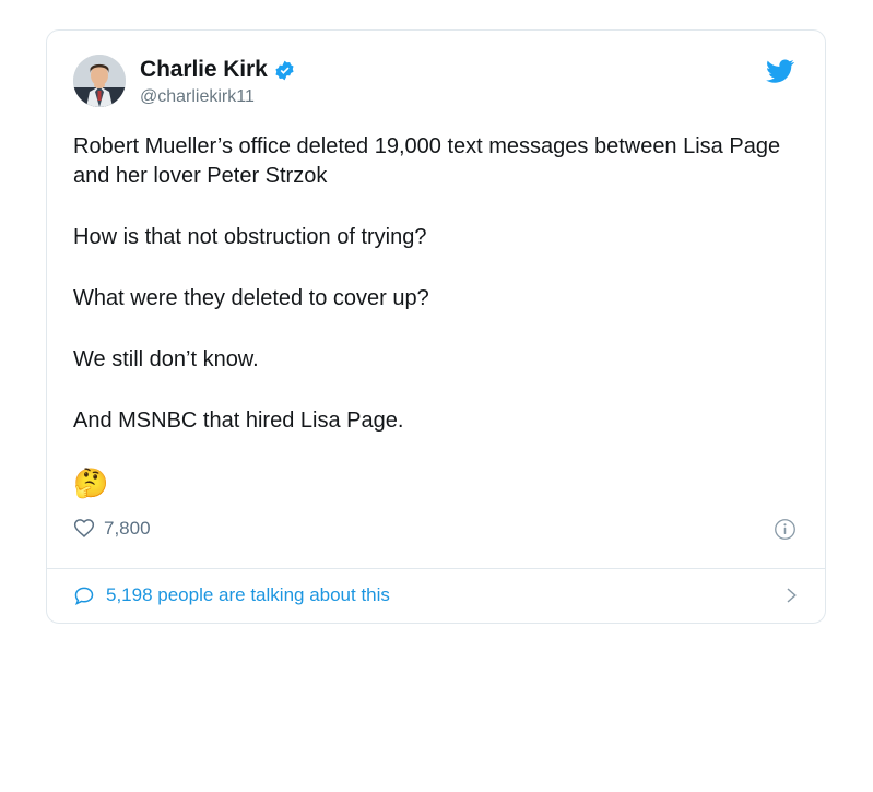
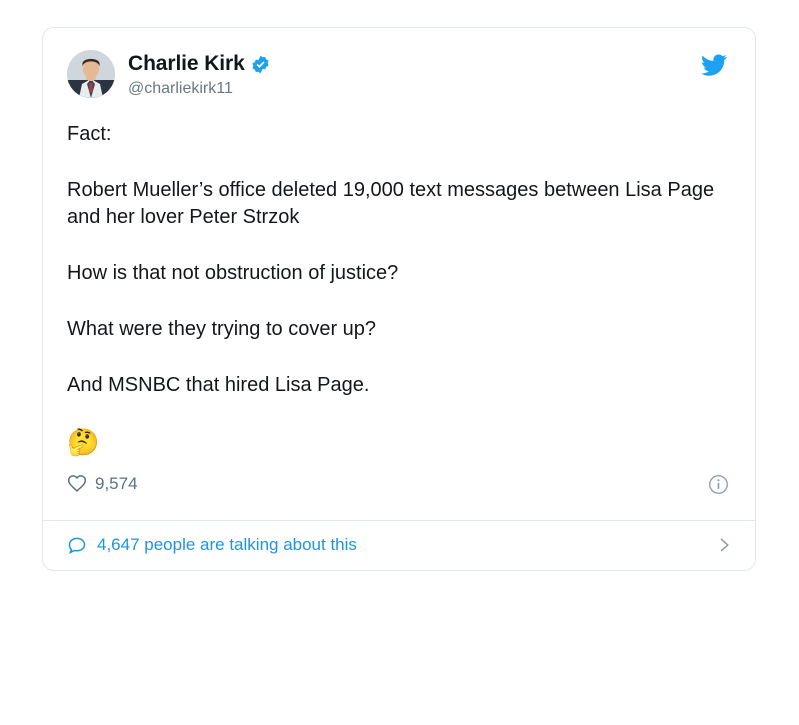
  Charlie Kirk
  @charliekirk11
+ Fact:
  Robert Mueller’s office deleted 19,000 text messages between Lisa Page and her lover Peter Strzok
- How is that not obstruction of trying?
+ How is that not obstruction of justice?
- What were they deleted to cover up?
+ What were they trying to cover up?
- We still don’t know.
  And MSNBC that hired Lisa Page.
  🤔
- 7,800
+ 9,574
- 5,198 people are talking about this
+ 4,647 people are talking about this
